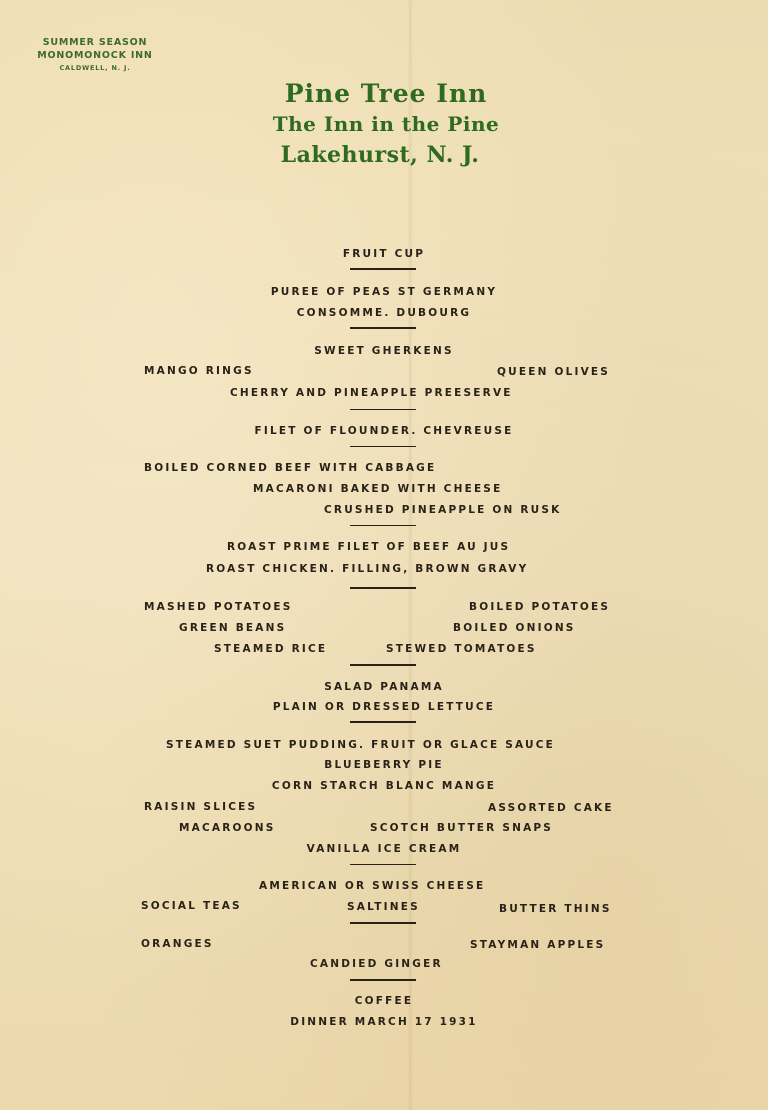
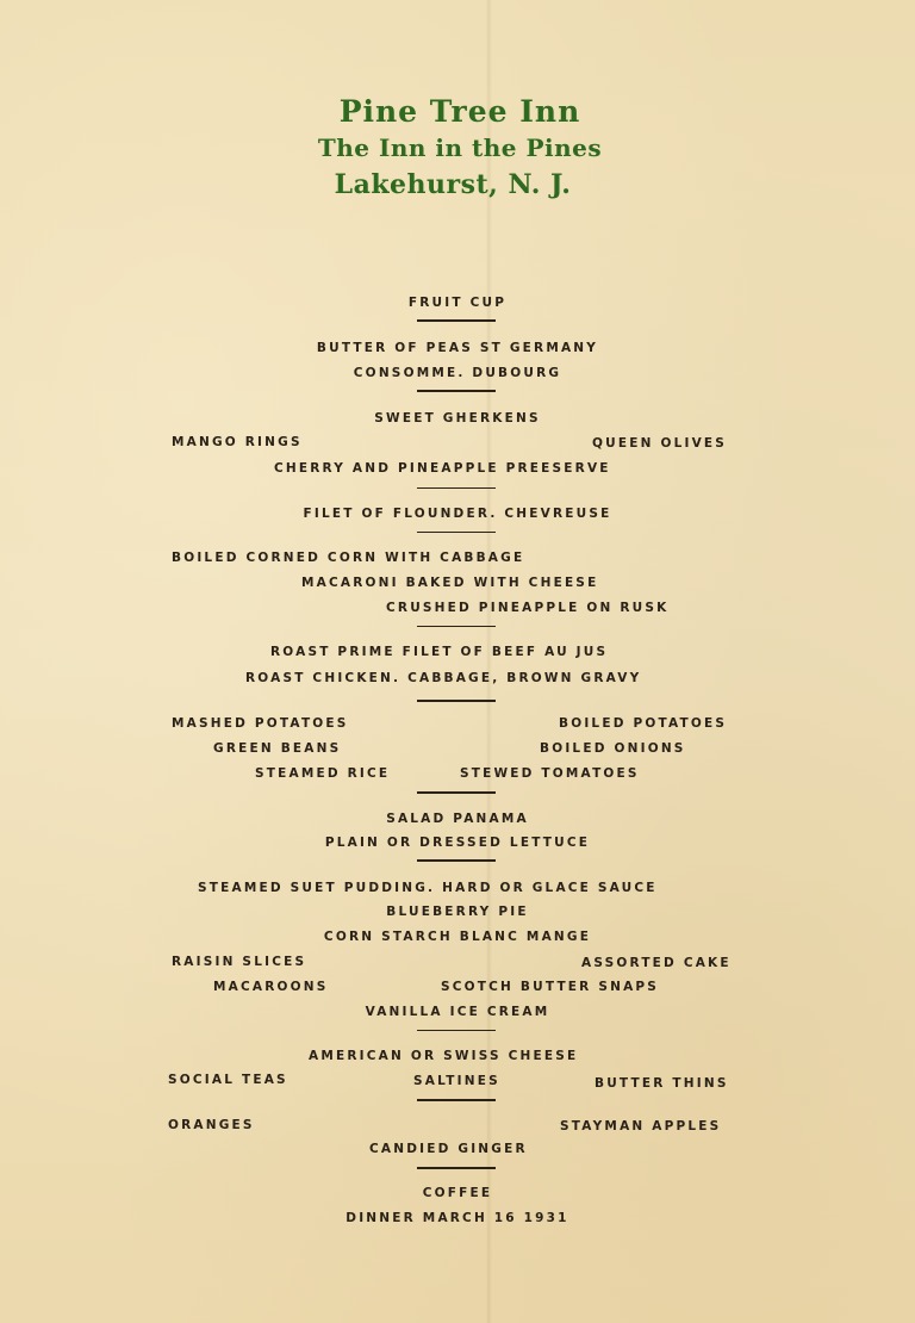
- SUMMER SEASON
- MONOMONOCK INN
- CALDWELL, N. J.
  Pine Tree Inn
- The Inn in the Pine
+ The Inn in the Pines
  Lakehurst, N. J.
  FRUIT CUP
- PUREE OF PEAS ST GERMANY
+ BUTTER OF PEAS ST GERMANY
  CONSOMME. DUBOURG
  SWEET GHERKENS
  MANGO RINGS
  QUEEN OLIVES
  CHERRY AND PINEAPPLE PREESERVE
  FILET OF FLOUNDER. CHEVREUSE
- BOILED CORNED BEEF WITH CABBAGE
+ BOILED CORNED CORN WITH CABBAGE
  MACARONI BAKED WITH CHEESE
  CRUSHED PINEAPPLE ON RUSK
  ROAST PRIME FILET OF BEEF AU JUS
- ROAST CHICKEN. FILLING, BROWN GRAVY
+ ROAST CHICKEN. CABBAGE, BROWN GRAVY
  MASHED POTATOES
  BOILED POTATOES
  GREEN BEANS
  BOILED ONIONS
  STEAMED RICE
  STEWED TOMATOES
  SALAD PANAMA
  PLAIN OR DRESSED LETTUCE
- STEAMED SUET PUDDING. FRUIT OR GLACE SAUCE
+ STEAMED SUET PUDDING. HARD OR GLACE SAUCE
  BLUEBERRY PIE
  CORN STARCH BLANC MANGE
  RAISIN SLICES
  ASSORTED CAKE
  MACAROONS
  SCOTCH BUTTER SNAPS
  VANILLA ICE CREAM
  AMERICAN OR SWISS CHEESE
  SOCIAL TEAS
  SALTINES
  BUTTER THINS
  ORANGES
  STAYMAN APPLES
  CANDIED GINGER
  COFFEE
- DINNER MARCH 17 1931
+ DINNER MARCH 16 1931
